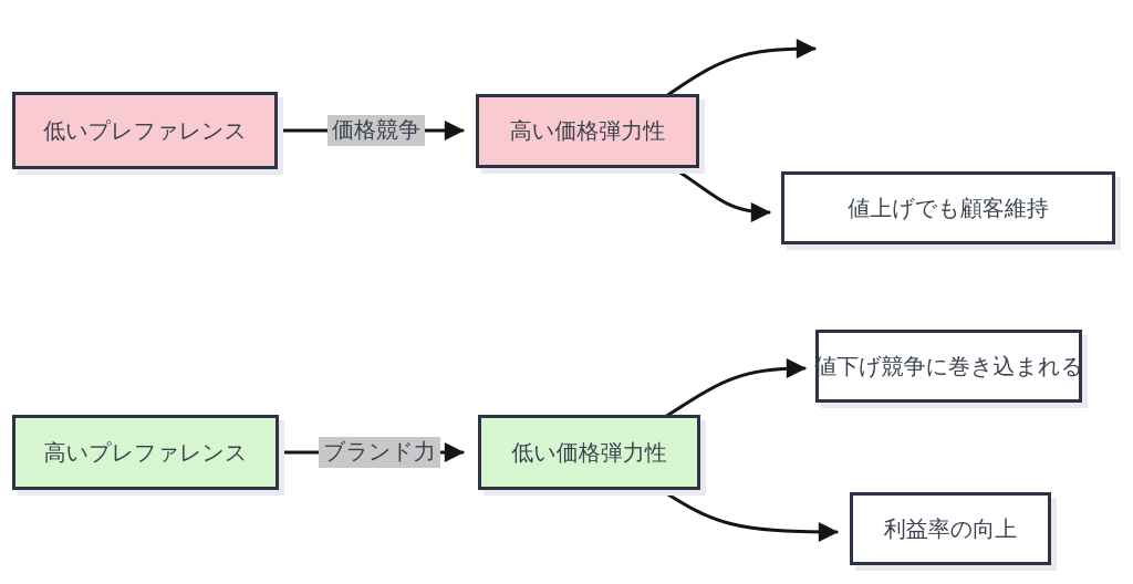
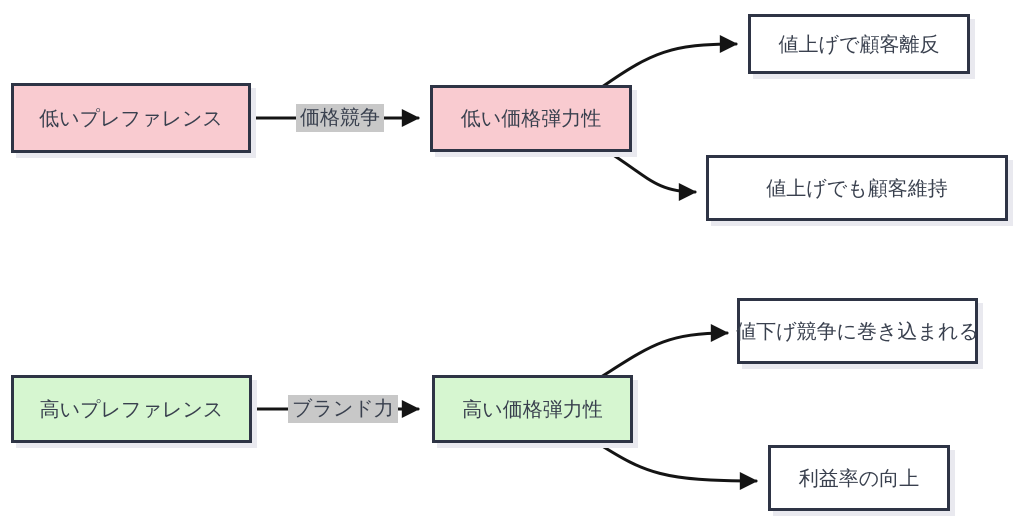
  低いプレファレンス
  価格競争
- 高い価格弾力性
+ 低い価格弾力性
+ 値上げで顧客離反
  値上げでも顧客維持
  高いプレファレンス
  ブランド力
- 低い価格弾力性
+ 高い価格弾力性
  値下げ競争に巻き込まれる
  利益率の向上
